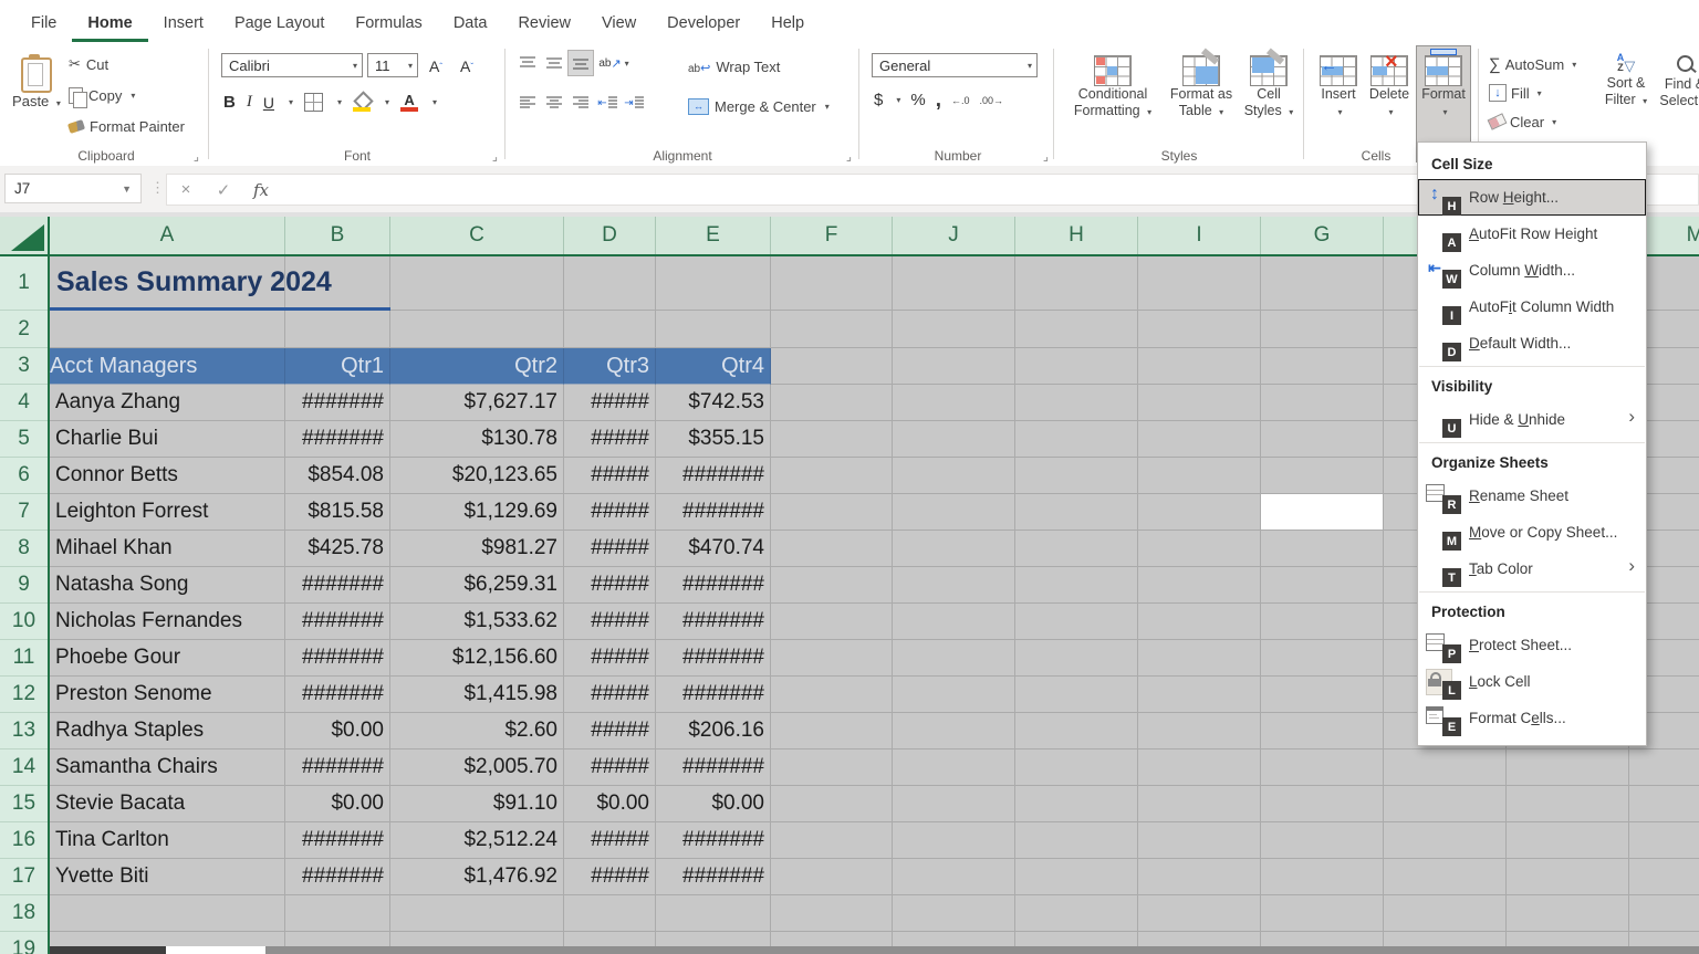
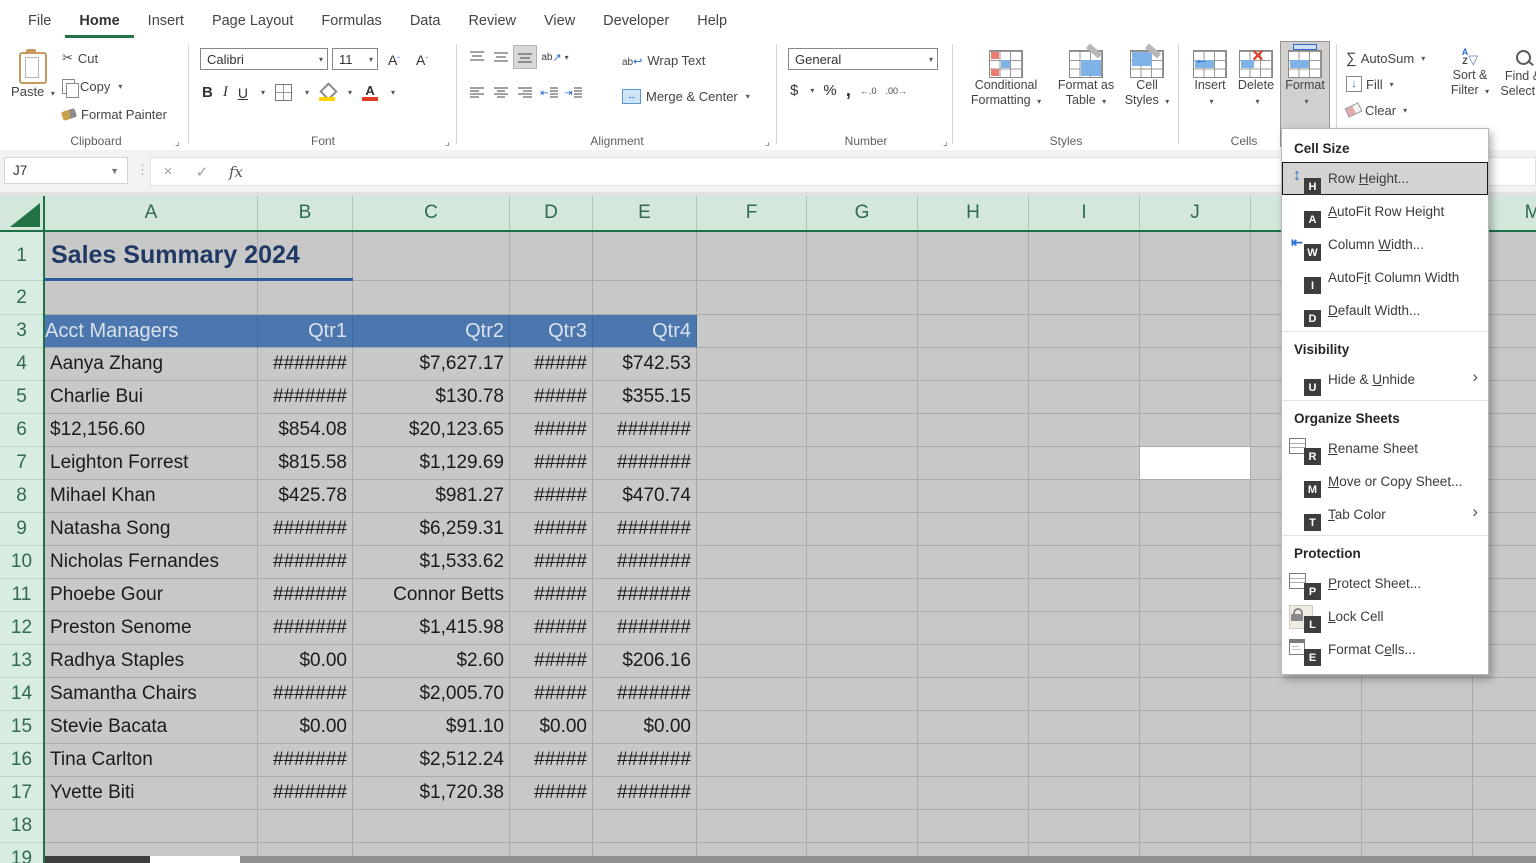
  File
  Home
  Insert
  Page Layout
  Formulas
  Data
  Review
  View
  Developer
  Help
  Paste ▾
  ✂
  Cut
  Copy
  ▾
  Format Painter
  Clipboard
  ⌟
  Calibri
  ▾
  11
  ▾
  A
  ˆ
  A
  ˇ
  B
  I
  U
  ▾
  ▾
  ▾
  A
  ▾
  Font
  ⌟
  ab
  ↗
  ▾
  ⇤
  ⇥
  ab↩
  Wrap Text
  ↔
  Merge & Center
  ▾
  Alignment
  ⌟
  General
  ▾
  $
  ▾
  %
  ,
  ←.0
  .00→
  Number
  ⌟
  Conditional Formatting ▾
  Format as Table ▾
  Cell Styles ▾
  Styles
  ←
  Insert
  ▾
  ×
  Delete
  ▾
  Format
  ▾
  Cells
  ∑
  AutoSum
  ▾
  ↓
  Fill
  ▾
  Clear
  ▾
  A
  Z▽
  Sort & Filter ▾
  Find Select
  J7
  ▼
  ⋮
  ×
  ✓
  fx
  A
  B
  C
  D
  E
  F
- J
+ G
  H
  I
- G
+ J
  M
  1
  2
  3
  4
  5
  6
  7
  8
  9
  10
  11
  12
  13
  14
  15
  16
  17
  18
  19
  Acct Managers
  Qtr1
  Qtr2
  Qtr3
  Qtr4
  Aanya Zhang
  #######
  $7,627.17
  #####
  $742.53
  Charlie Bui
  #######
  $130.78
  #####
  $355.15
- Connor Betts
+ $12,156.60
  $854.08
  $20,123.65
  #####
  #######
  Leighton Forrest
  $815.58
  $1,129.69
  #####
  #######
  Mihael Khan
  $425.78
  $981.27
  #####
  $470.74
  Natasha Song
  #######
  $6,259.31
  #####
  #######
  Nicholas Fernandes
  #######
  $1,533.62
  #####
  #######
  Phoebe Gour
  #######
- $12,156.60
+ Connor Betts
  #####
  #######
  Preston Senome
  #######
  $1,415.98
  #####
  #######
  Radhya Staples
  $0.00
  $2.60
  #####
  $206.16
  Samantha Chairs
  #######
  $2,005.70
  #####
  #######
  Stevie Bacata
  $0.00
  $91.10
  $0.00
  $0.00
  Tina Carlton
  #######
  $2,512.24
  #####
  #######
  Yvette Biti
  #######
- $1,476.92
+ $1,720.38
  #####
  #######
  Sales Summary 2024
  Cell Size
  ↕
  H
  Row Height...
  A
  AutoFit Row Height
  ⇤
  W
  Column Width...
  I
  AutoFit Column Width
  D
  Default Width...
  Visibility
  U
  Hide & Unhide
  ›
  Organize Sheets
  R
  Rename Sheet
  M
  Move or Copy Sheet...
  T
  Tab Color
  ›
  Protection
  P
  Protect Sheet...
  L
  Lock Cell
  E
  Format Cells...
